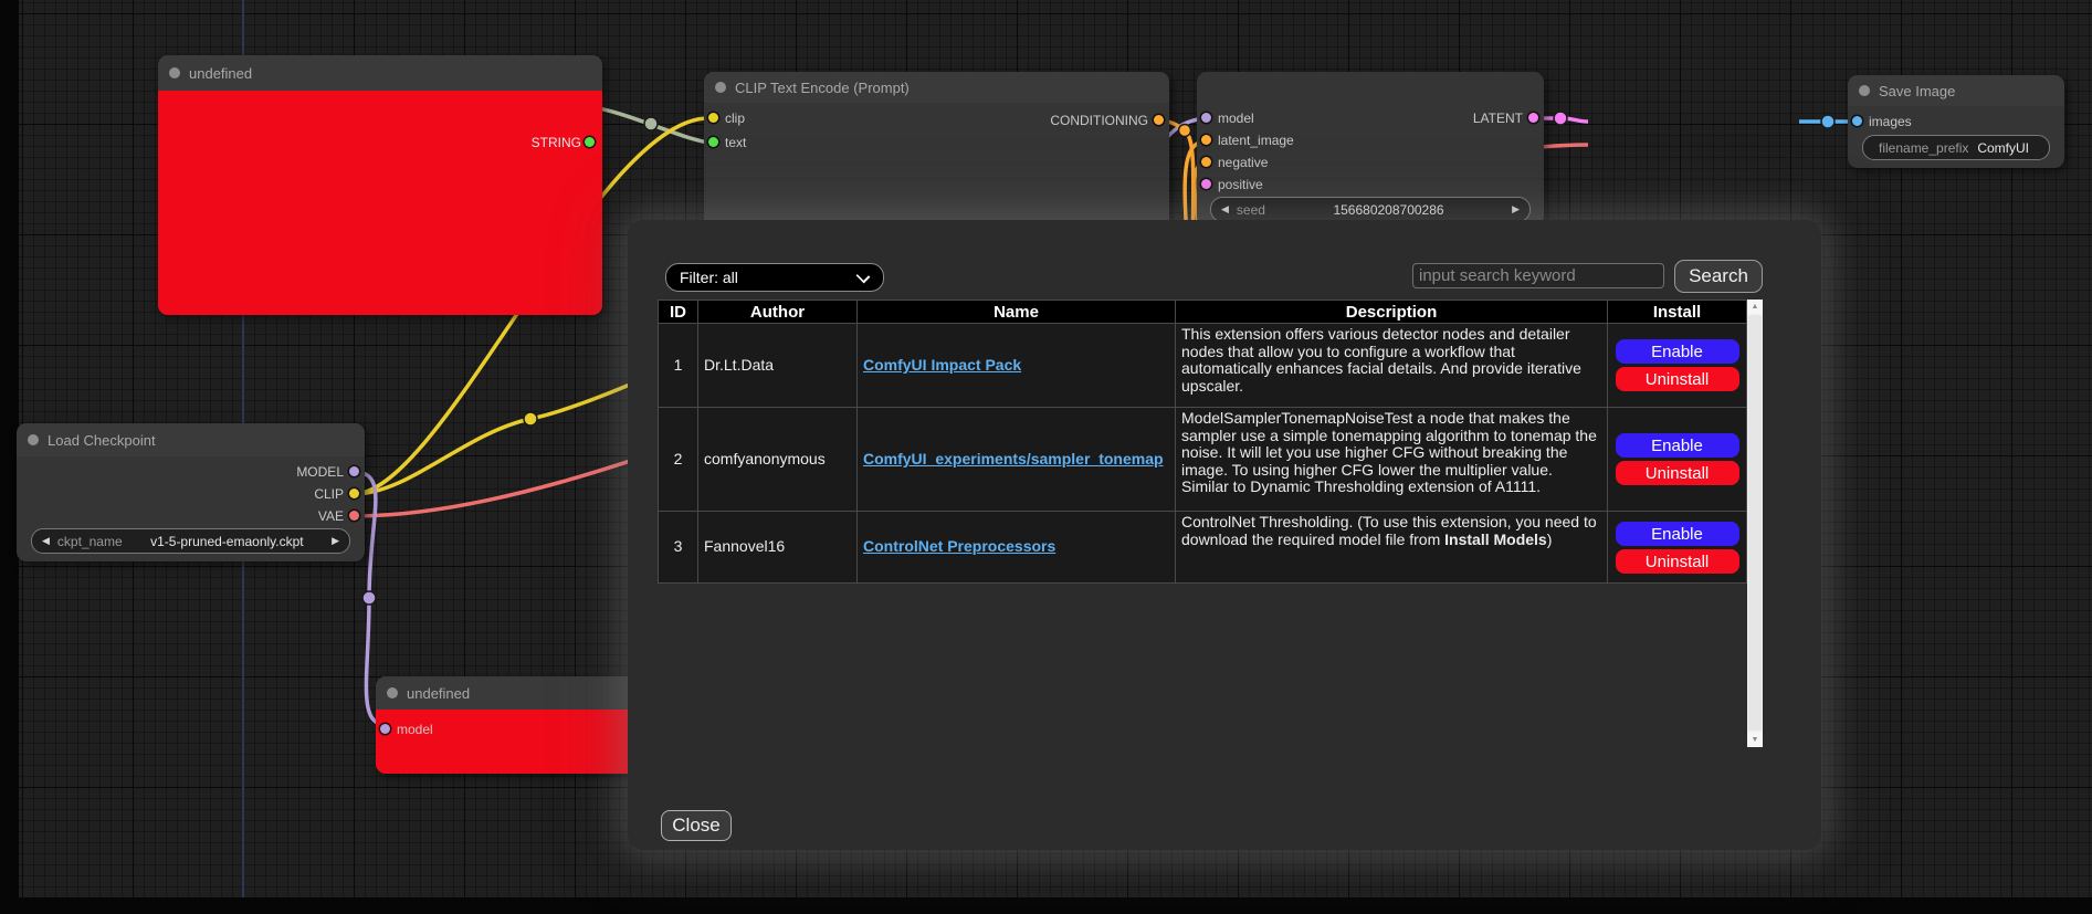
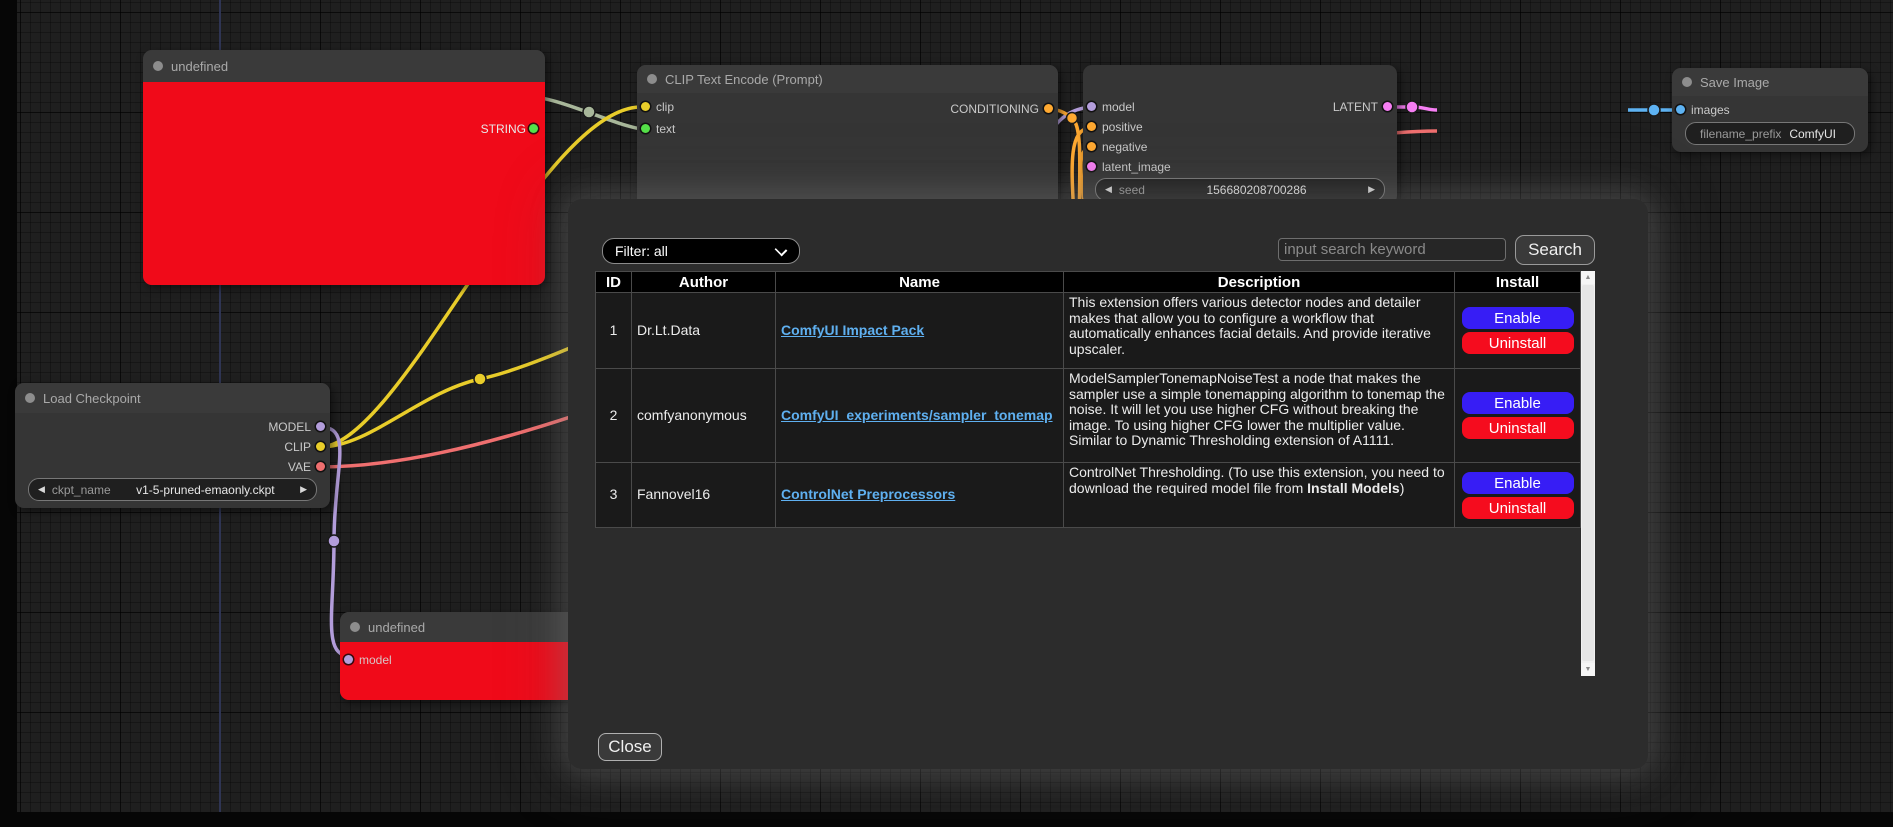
  undefined
  STRING
  CLIP Text Encode (Prompt)
  clip
  text
  CONDITIONING
  model
- latent_image
+ positive
  negative
- positive
+ latent_image
  LATENT
  ◀
  seed
  156680208700286
  ▶
  Save Image
  images
  filename_prefix
  ComfyUI
  Load Checkpoint
  MODEL
  CLIP
  VAE
  ◀
  ckpt_name
  v1-5-pruned-emaonly.ckpt
  ▶
  undefined
  model
  Filter: all
  input search keyword
  Search
  ID	Author	Name	Description	Install
- 1	Dr.Lt.Data	ComfyUI Impact Pack	This extension offers various detector nodes and detailer nodes that allow you to configure a workflow that automatically enhances facial details. And provide iterative upscaler.	EnableUninstall
+ 1	Dr.Lt.Data	ComfyUI Impact Pack	This extension offers various detector nodes and detailer makes that allow you to configure a workflow that automatically enhances facial details. And provide iterative upscaler.	EnableUninstall
  2	comfyanonymous	ComfyUI_experiments/sampler_tonemap	ModelSamplerTonemapNoiseTest a node that makes the sampler use a simple tonemapping algorithm to tonemap the noise. It will let you use higher CFG without breaking the image. To using higher CFG lower the multiplier value. Similar to Dynamic Thresholding extension of A1111.	EnableUninstall
  3	Fannovel16	ControlNet Preprocessors	ControlNet Thresholding. (To use this extension, you need to download the required model file from Install Models)	EnableUninstall
  Close
